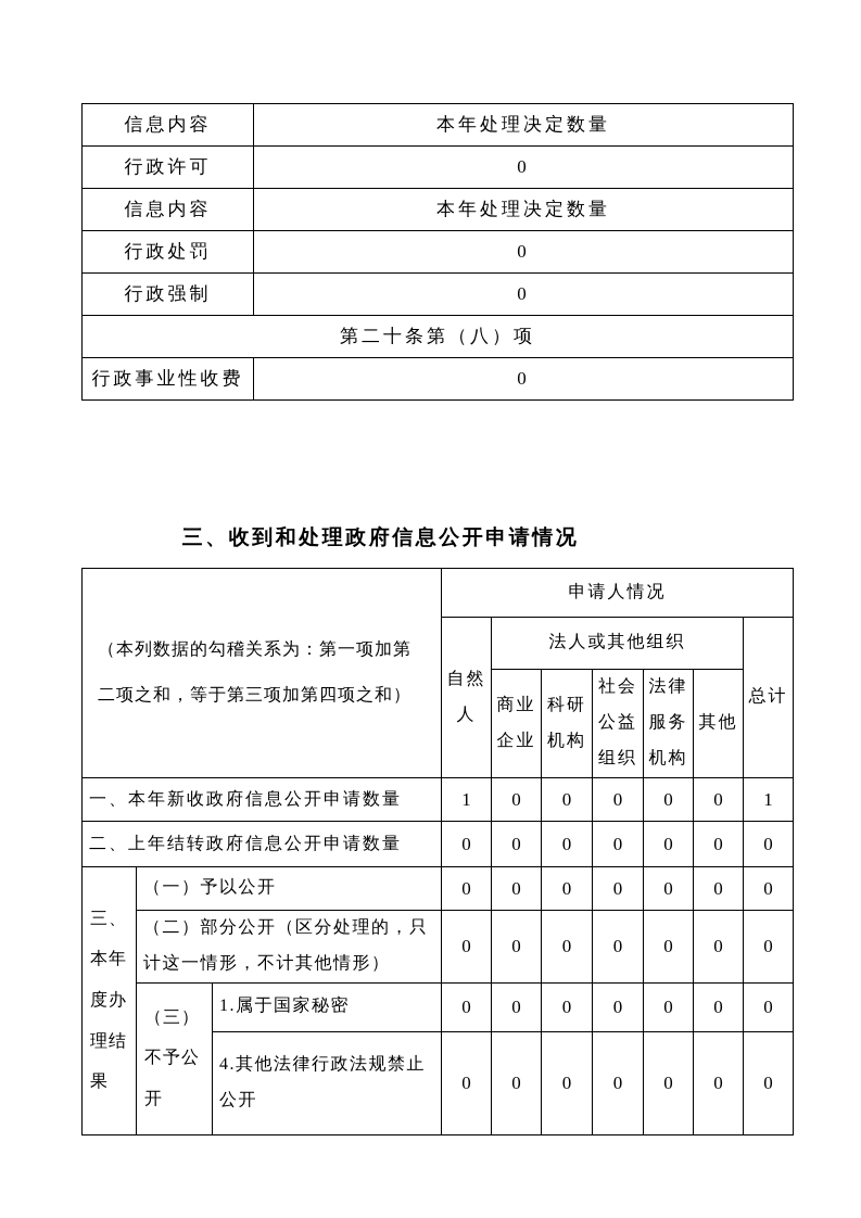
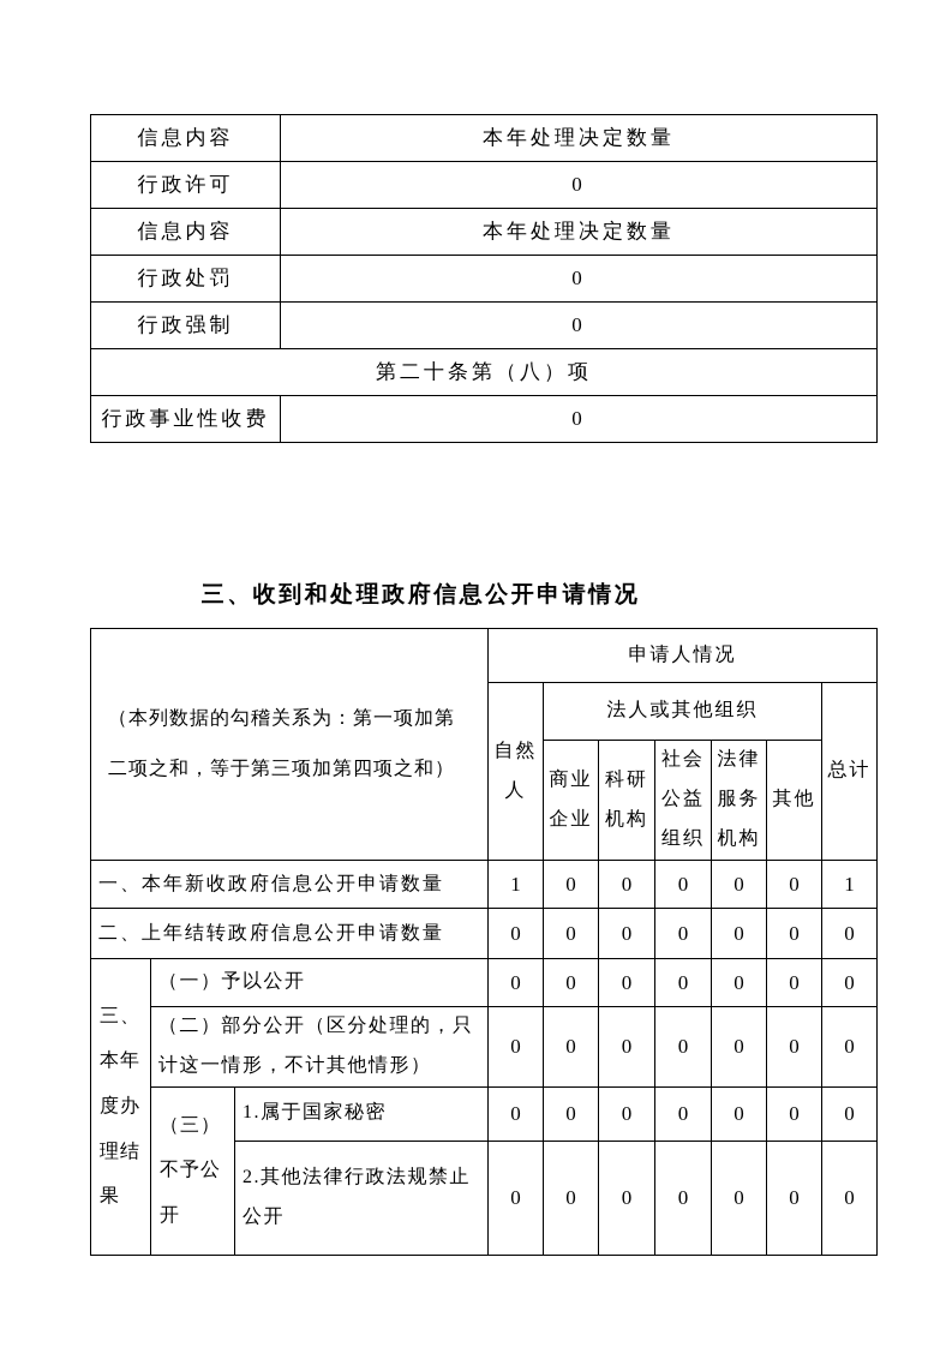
  信息内容	本年处理决定数量
  行政许可	0
  信息内容	本年处理决定数量
  行政处罚	0
  行政强制	0
  第二十条第（八）项
  行政事业性收费	0
  三、收到和处理政府信息公开申请情况
  （本列数据的勾稽关系为：第一项加第二项之和，等于第三项加第四项之和）	申请人情况
  自然人	法人或其他组织	总计
  商业企业	科研机构	社会公益组织	法律服务机构	其他
  一、本年新收政府信息公开申请数量	1	0	0	0	0	0	1
  二、上年结转政府信息公开申请数量	0	0	0	0	0	0	0
  三、本年度办理结果	（一）予以公开	0	0	0	0	0	0	0
  （二）部分公开（区分处理的，只计这一情形，不计其他情形）	0	0	0	0	0	0	0
  （三）不予公开	1.属于国家秘密	0	0	0	0	0	0	0
- 4.其他法律行政法规禁止公开	0	0	0	0	0	0	0
+ 2.其他法律行政法规禁止公开	0	0	0	0	0	0	0
